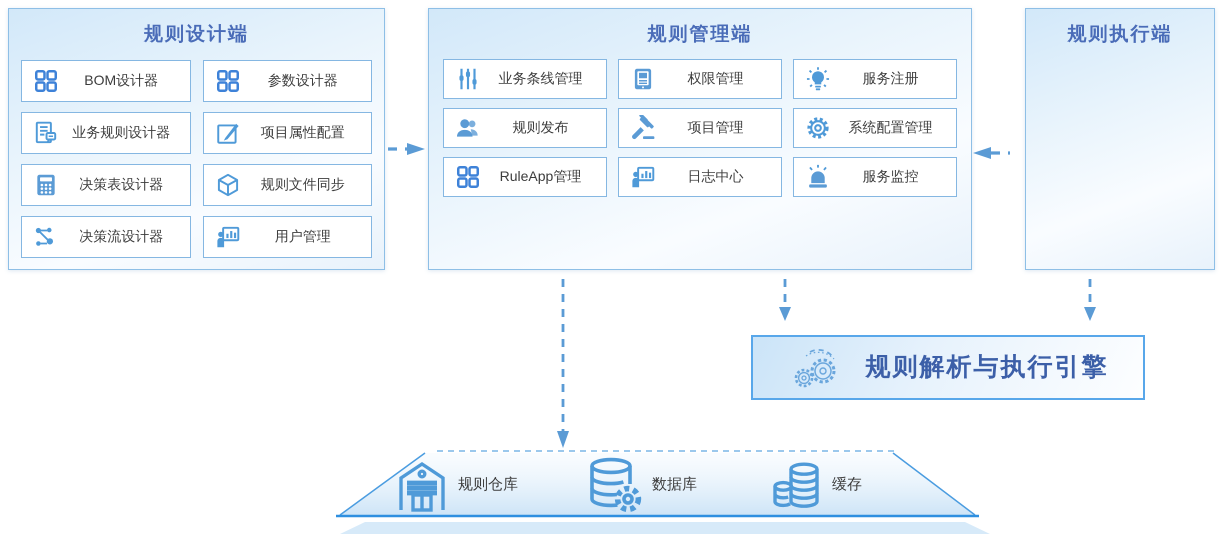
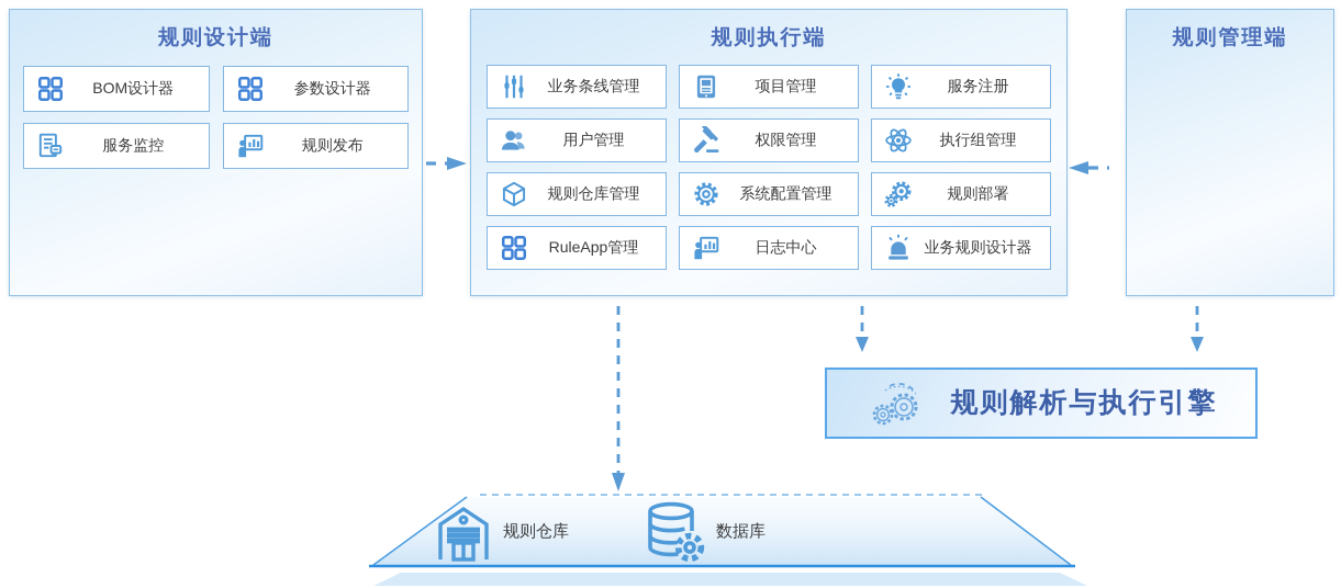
  规则设计端
  BOM设计器
  参数设计器
- 业务规则设计器
+ 服务监控
- 项目属性配置
- 决策表设计器
- 规则文件同步
- 决策流设计器
- 用户管理
+ 规则发布
- 规则管理端
+ 规则执行端
  业务条线管理
- 权限管理
+ 项目管理
  服务注册
- 规则发布
+ 用户管理
- 项目管理
+ 权限管理
+ 执行组管理
+ 规则仓库管理
  系统配置管理
+ 规则部署
  RuleApp管理
  日志中心
- 服务监控
+ 业务规则设计器
- 规则执行端
+ 规则管理端
  规则解析与执行引擎
  规则仓库
  数据库
- 缓存
